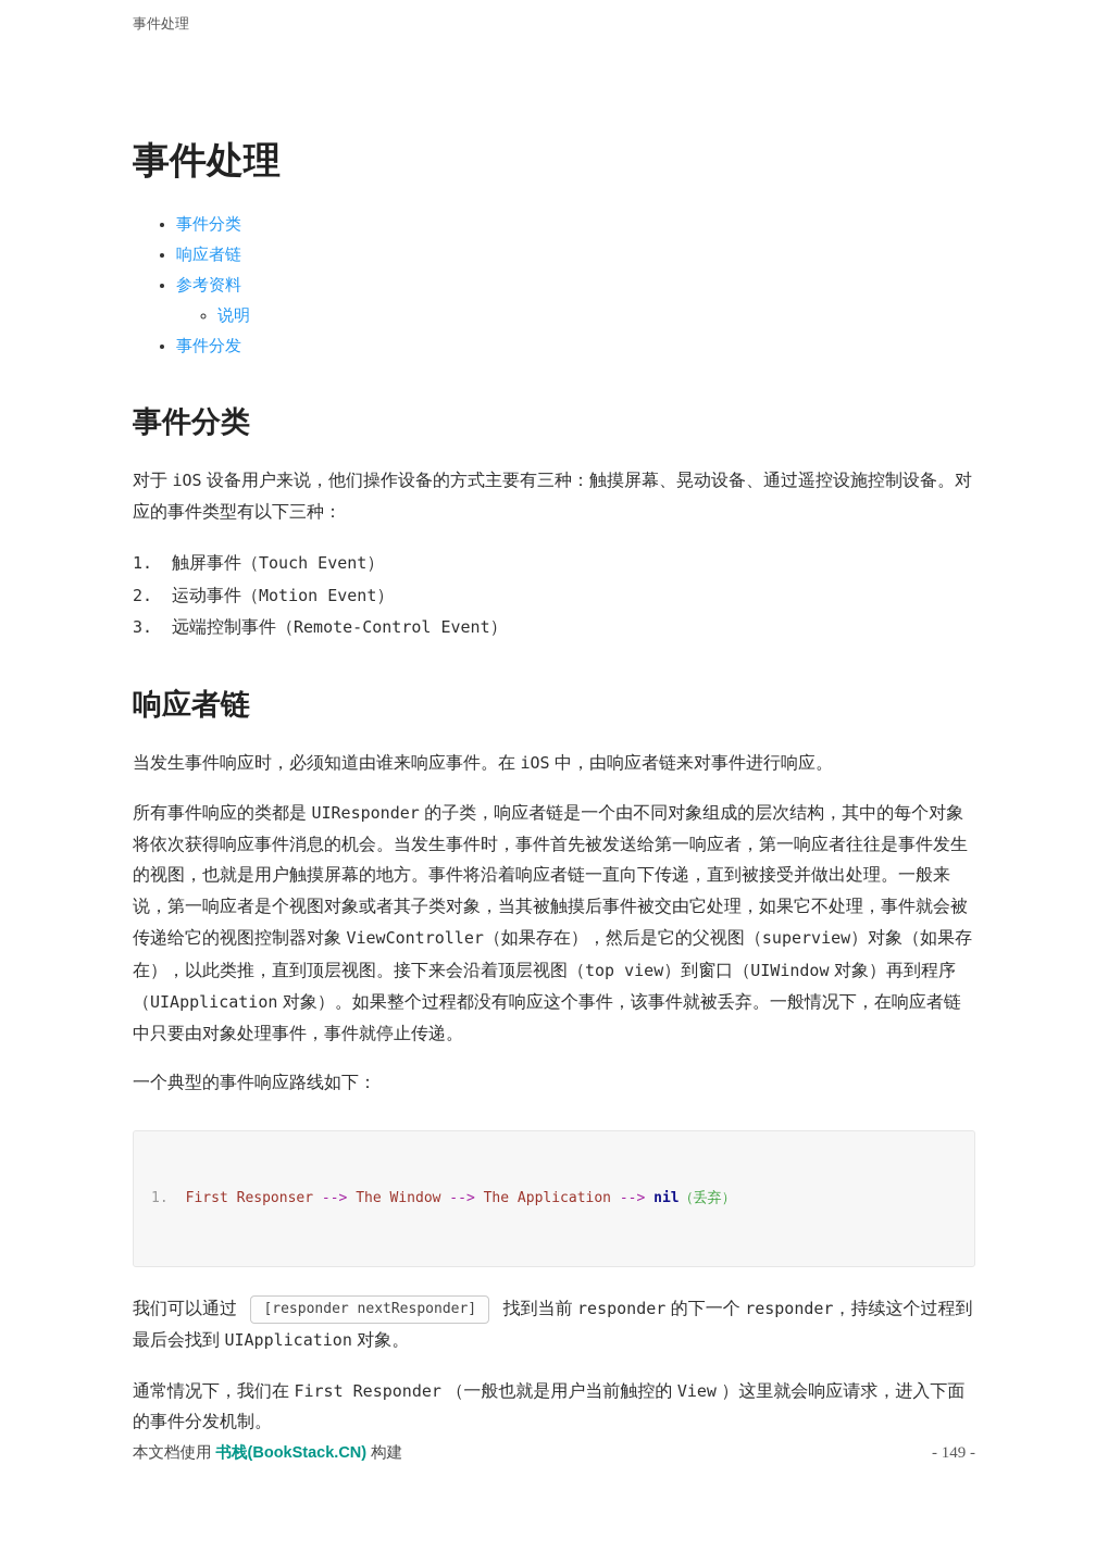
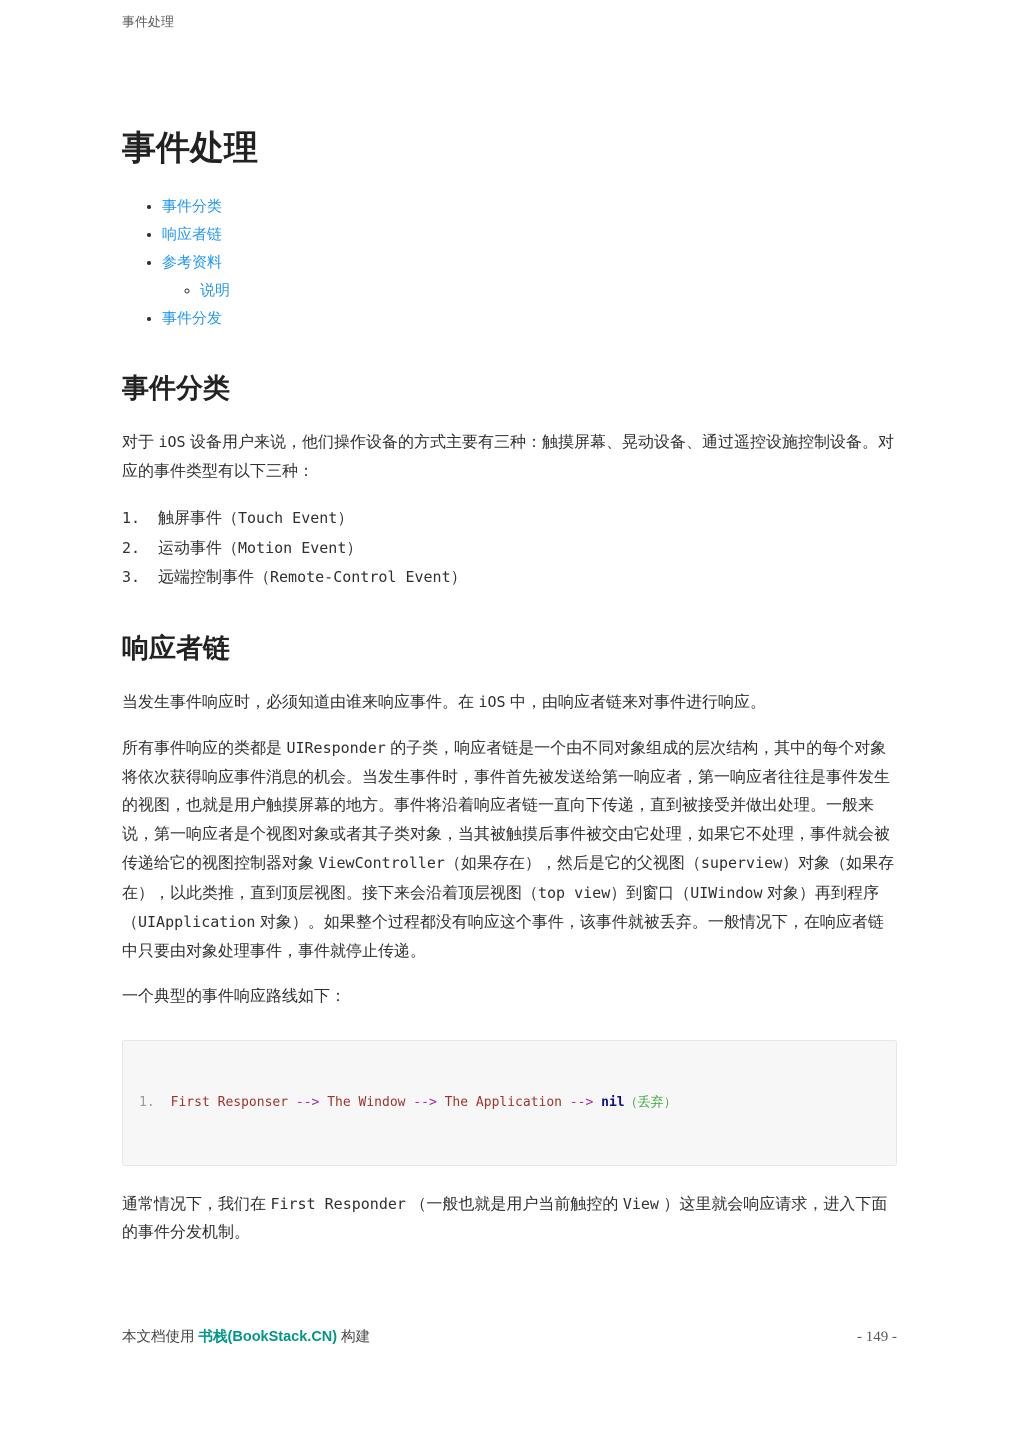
  事件处理
  事件处理
  事件分类
  响应者链
  参考资料
  说明
  事件分发
  事件分类
  对于 iOS 设备用户来说，他们操作设备的方式主要有三种：触摸屏幕、晃动设备、通过遥控设施控制设备。对应的事件类型有以下三种：
  1.
  触屏事件（Touch Event）
  2.
  运动事件（Motion Event）
  3.
  远端控制事件（Remote-Control Event）
  响应者链
  当发生事件响应时，必须知道由谁来响应事件。在 iOS 中，由响应者链来对事件进行响应。
  所有事件响应的类都是 UIResponder 的子类，响应者链是一个由不同对象组成的层次结构，其中的每个对象将依次获得响应事件消息的机会。当发生事件时，事件首先被发送给第一响应者，第一响应者往往是事件发生的视图，也就是用户触摸屏幕的地方。事件将沿着响应者链一直向下传递，直到被接受并做出处理。一般来说，第一响应者是个视图对象或者其子类对象，当其被触摸后事件被交由它处理，如果它不处理，事件就会被传递给它的视图控制器对象 ViewController（如果存在），然后是它的父视图（superview）对象（如果存在），以此类推，直到顶层视图。接下来会沿着顶层视图（top view）到窗口（UIWindow 对象）再到程序（UIApplication 对象）。如果整个过程都没有响应这个事件，该事件就被丢弃。一般情况下，在响应者链中只要由对象处理事件，事件就停止传递。
  一个典型的事件响应路线如下：
  1.
  First Responser --> The Window --> The Application --> nil（丢弃）
- 我们可以通过 [responder nextResponder] 找到当前 responder 的下一个 responder，持续这个过程到最后会找到 UIApplication 对象。
  通常情况下，我们在 First Responder （一般也就是用户当前触控的 View ）这里就会响应请求，进入下面的事件分发机制。
  本文档使用 书栈(BookStack.CN) 构建
  - 149 -
